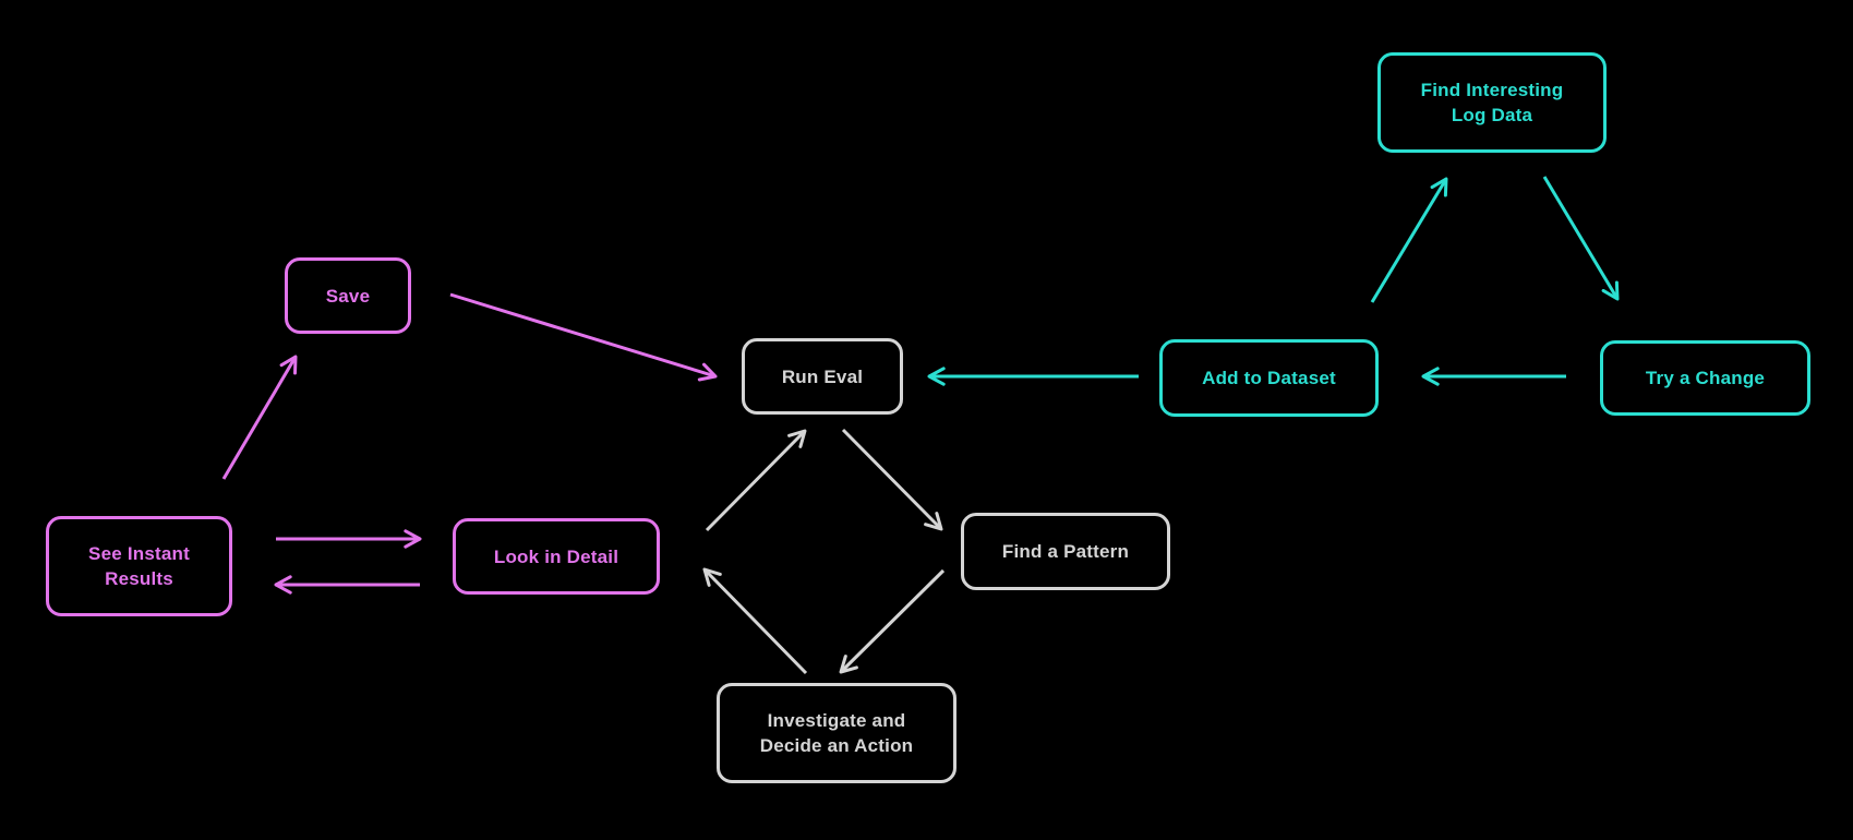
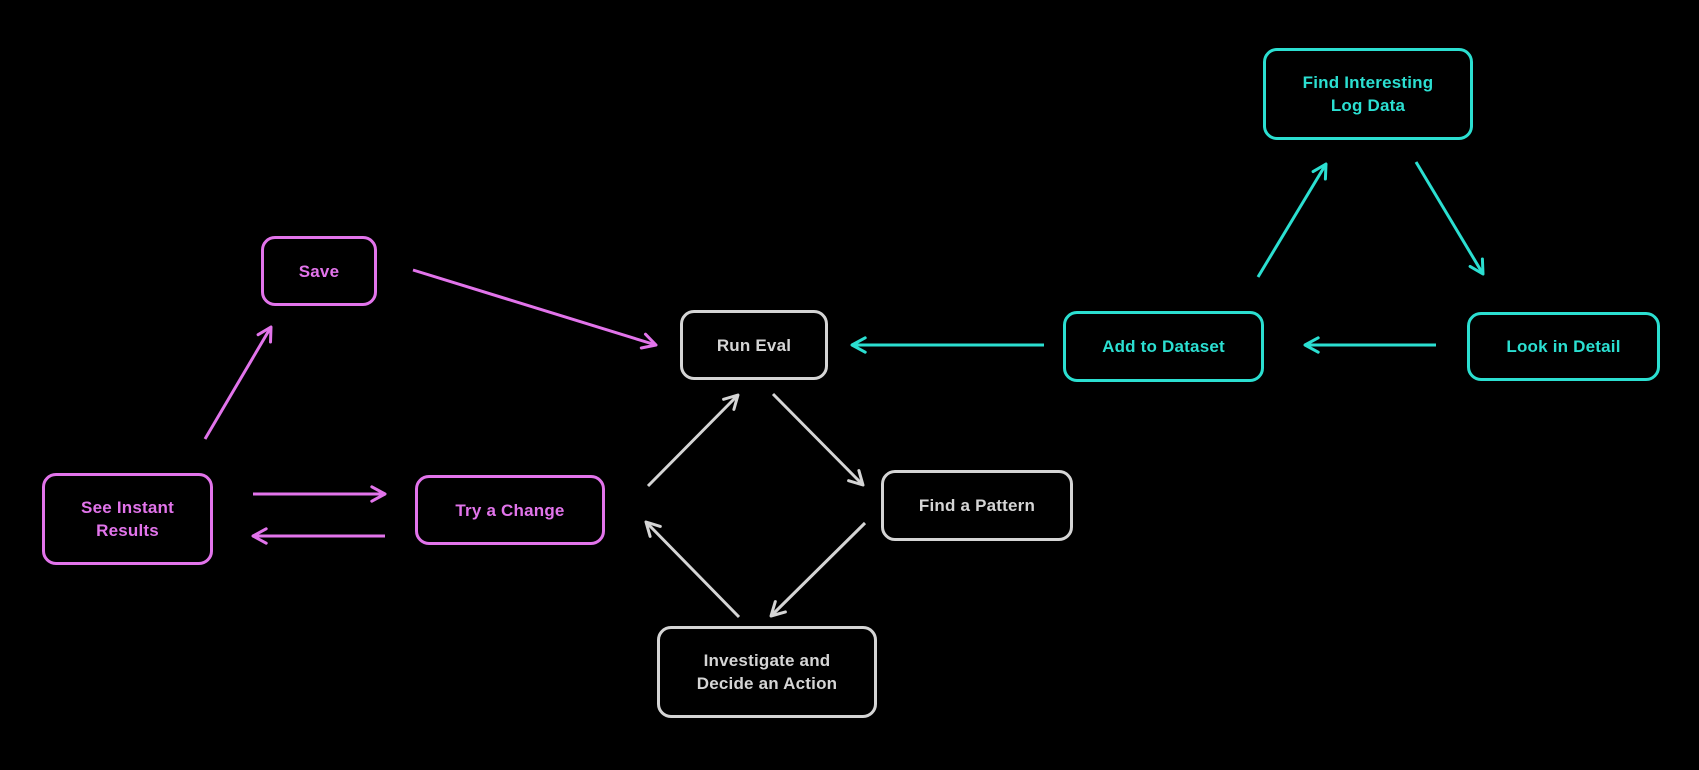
  Save
  See Instant
  Results
- Look in Detail
+ Try a Change
  Run Eval
  Find a Pattern
  Investigate and
  Decide an Action
  Find Interesting
  Log Data
  Add to Dataset
- Try a Change
+ Look in Detail
